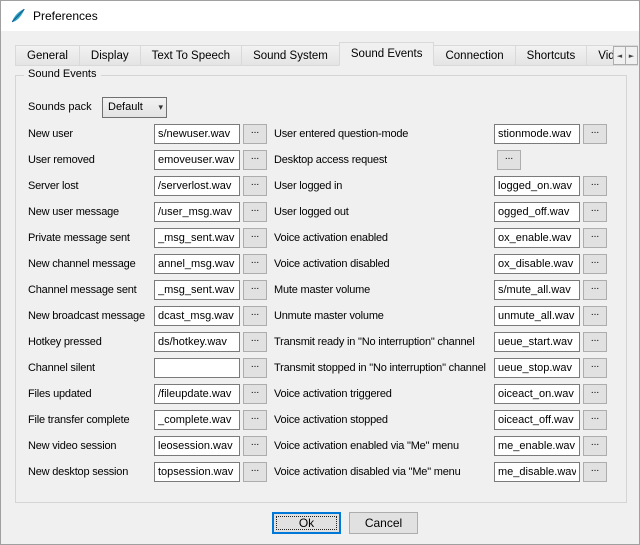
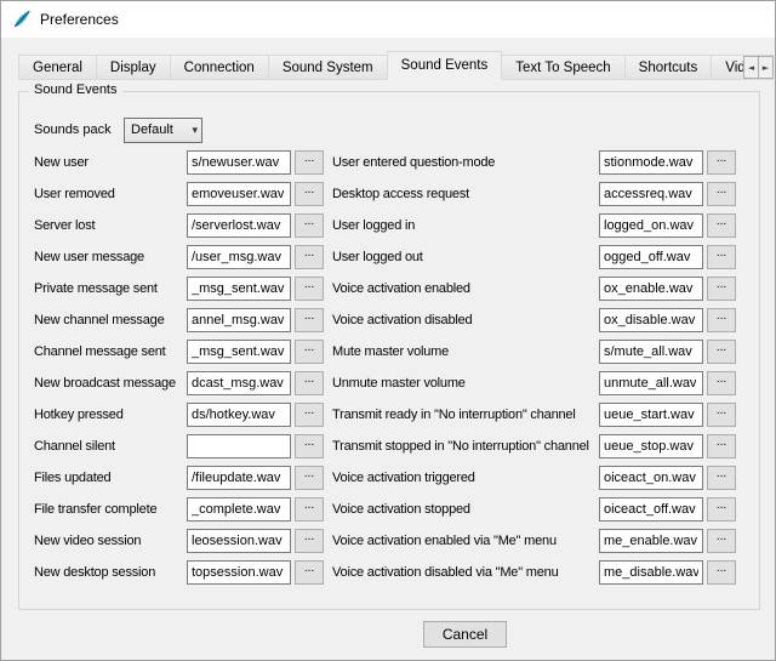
  Preferences
  General
  Display
- Text To Speech
+ Connection
  Sound System
  Sound Events
- Connection
+ Text To Speech
  Shortcuts
  ◄
  ►
  Sound Events
  Sounds pack
  Default
  ▾
  New user
  s/newuser.wav
  ...
  User removed
  emoveuser.wav
  ...
  Server lost
  /serverlost.wav
  ...
  New user message
  /user_msg.wav
  ...
  Private message sent
  _msg_sent.wav
  ...
  New channel message
  annel_msg.wav
  ...
  Channel message sent
  _msg_sent.wav
  ...
  New broadcast message
  dcast_msg.wav
  ...
  Hotkey pressed
  ds/hotkey.wav
  ...
  Channel silent
  ...
  Files updated
  /fileupdate.wav
  ...
  File transfer complete
  _complete.wav
  ...
  New video session
  leosession.wav
  ...
  New desktop session
  topsession.wav
  ...
  User entered question-mode
  stionmode.wav
  ...
  Desktop access request
+ accessreq.wav
  ...
  User logged in
  logged_on.wav
  ...
  User logged out
  ogged_off.wav
  ...
  Voice activation enabled
  ox_enable.wav
  ...
  Voice activation disabled
  ox_disable.wav
  ...
  Mute master volume
  s/mute_all.wav
  ...
  Unmute master volume
  unmute_all.wav
  ...
  Transmit ready in "No interruption" channel
  ueue_start.wav
  ...
  Transmit stopped in "No interruption" channel
  ueue_stop.wav
  ...
  Voice activation triggered
  oiceact_on.wav
  ...
  Voice activation stopped
  oiceact_off.wav
  ...
  Voice activation enabled via "Me" menu
  me_enable.wav
  ...
  Voice activation disabled via "Me" menu
  me_disable.wav
  ...
- Ok
  Cancel
